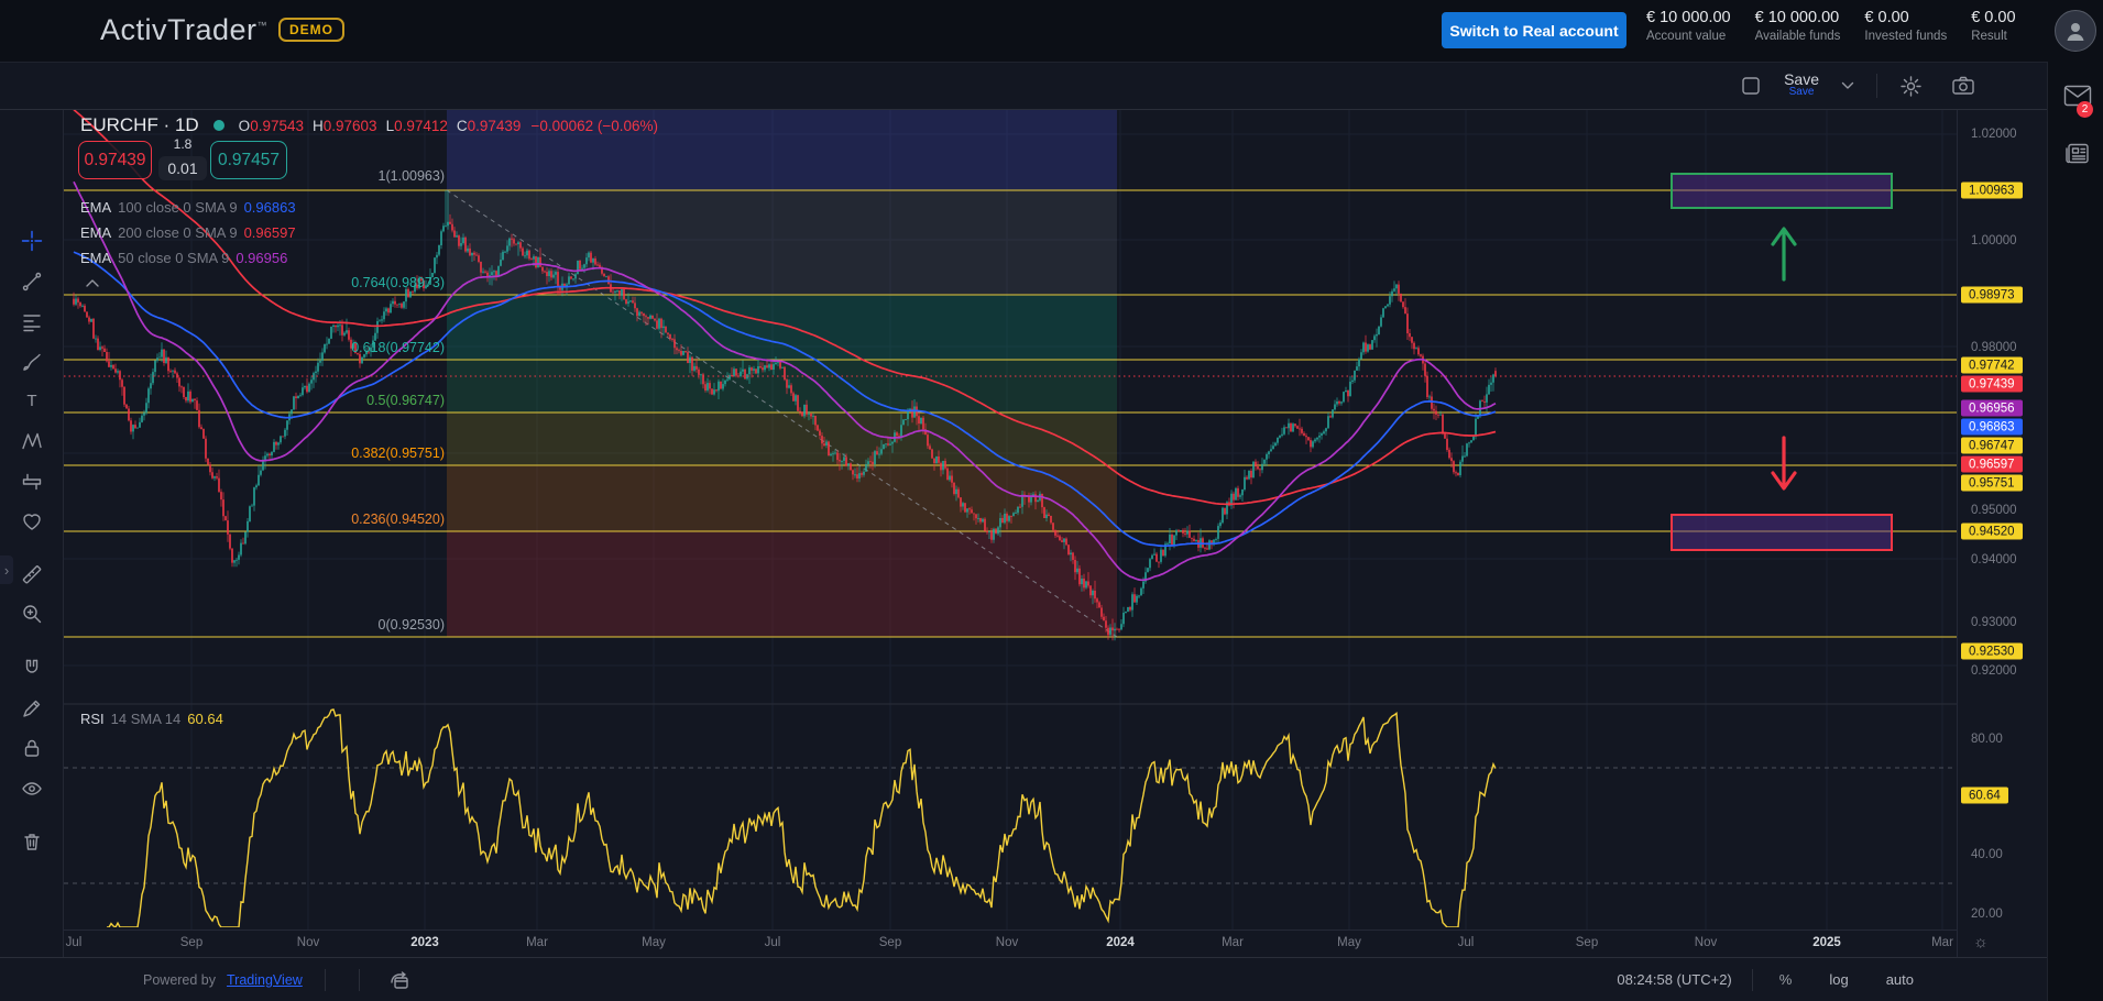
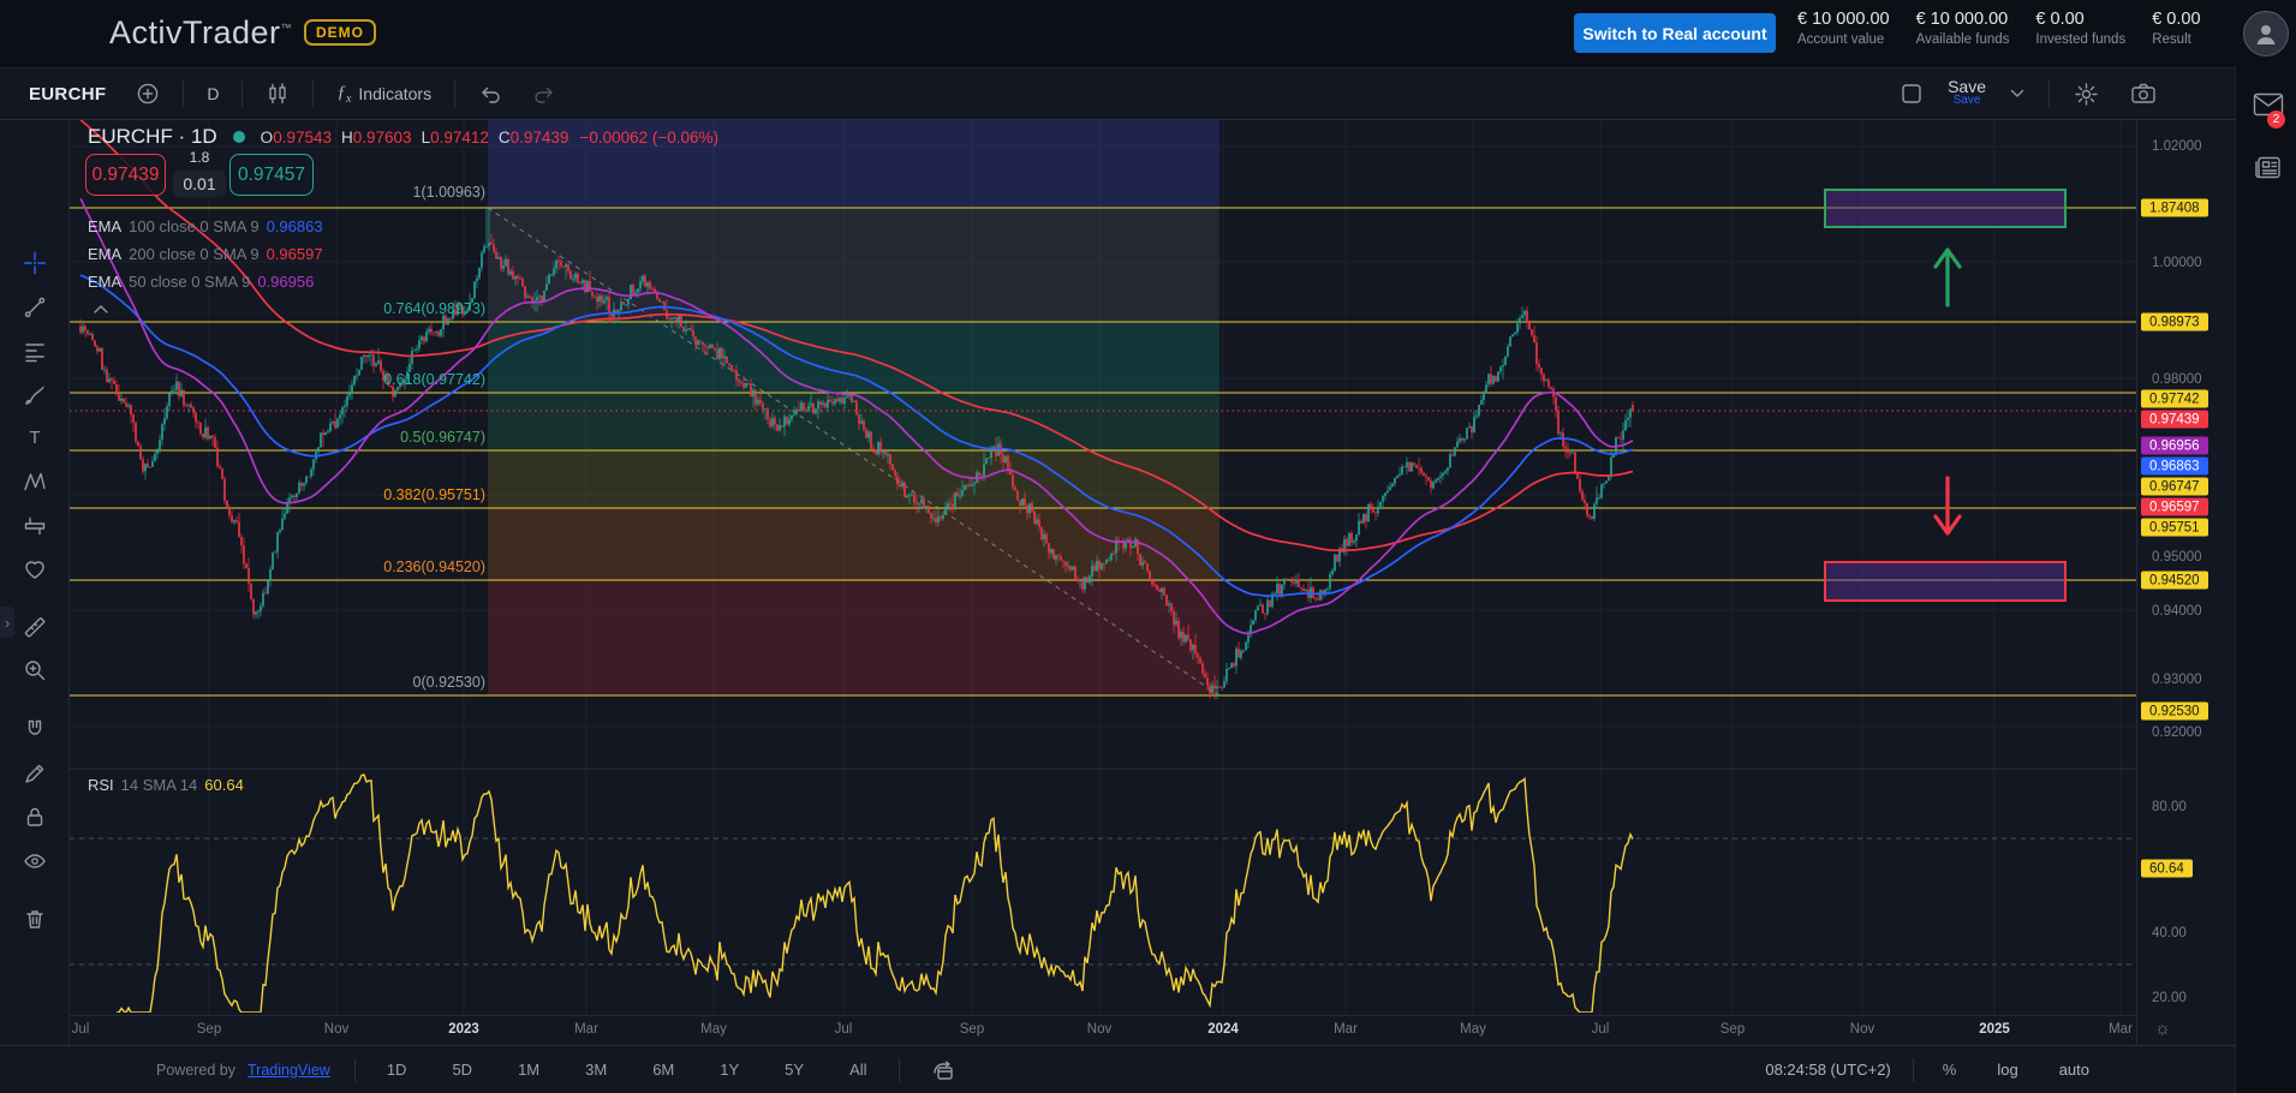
  ActivTrader™
  DEMO
  Switch to Real account
  € 10 000.00
  Account value
  € 10 000.00
  Available funds
  € 0.00
  Invested funds
  € 0.00
  Result
+ EURCHF
+ D
+ ƒx
+ Indicators
  Save
  Save
  T
  ›
  1(1.00963)
  0.764(0.98973)
  0.618(0.97742)
  0.5(0.96747)
  0.382(0.95751)
  0.236(0.94520)
  0(0.92530)
  EURCHF · 1D
  O0.97543
  H0.97603
  L0.97412
  C0.97439
  −0.00062 (−0.06%)
  0.97439
  1.8
  0.01
  0.97457
  EMA
  100 close 0 SMA 9
  0.96863
  EMA
  200 close 0 SMA 9
  0.96597
  EMA
  50 close 0 SMA 9
  0.96956
  RSI
  14 SMA 14
  60.64
  ☼
  1.02000
- 1.00963
+ 1.87408
  1.00000
  0.98973
  0.98000
  0.97742
  0.97439
  0.96956
  0.96863
  0.96747
  0.96597
  0.95751
  0.95000
  0.94520
  0.94000
  0.93000
  0.92530
  0.92000
  80.00
  60.64
  40.00
  20.00
  Jul
  Sep
  Nov
  2023
  Mar
  May
  Jul
  Sep
  Nov
  2024
  Mar
  May
  Jul
  Sep
  Nov
  2025
  Mar
  Powered by
  TradingView
+ 1D
+ 5D
+ 1M
+ 3M
+ 6M
+ 1Y
+ 5Y
+ All
  08:24:58 (UTC+2)
  %
  log
  auto
  2
